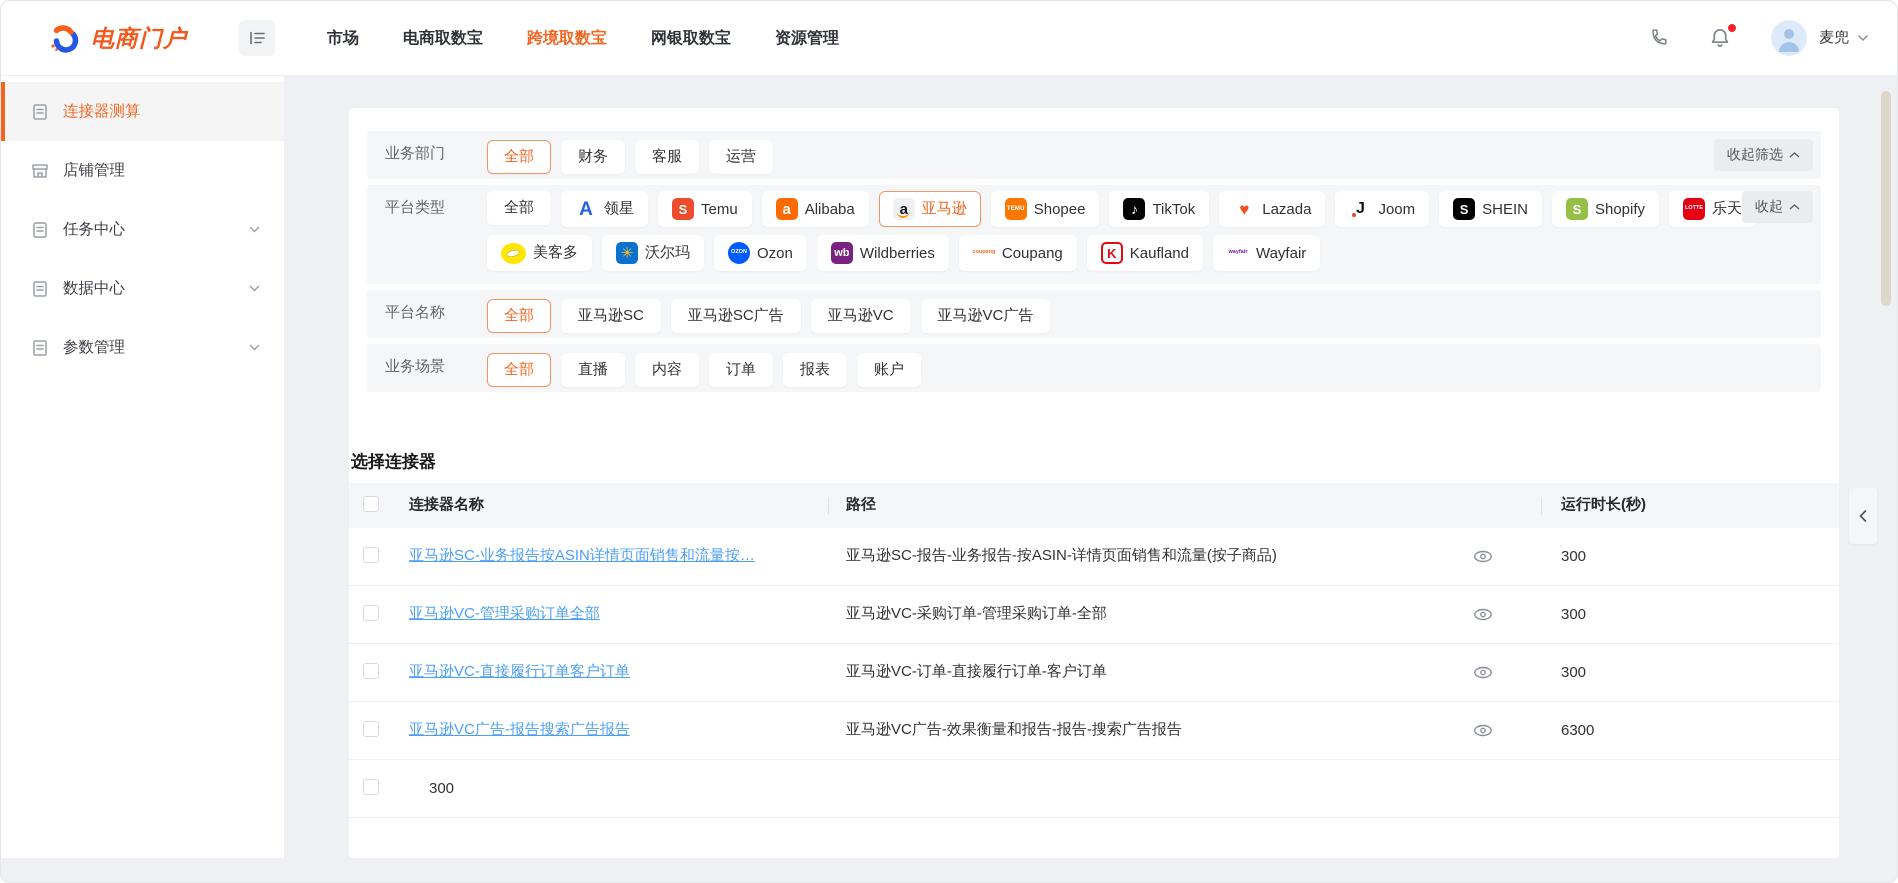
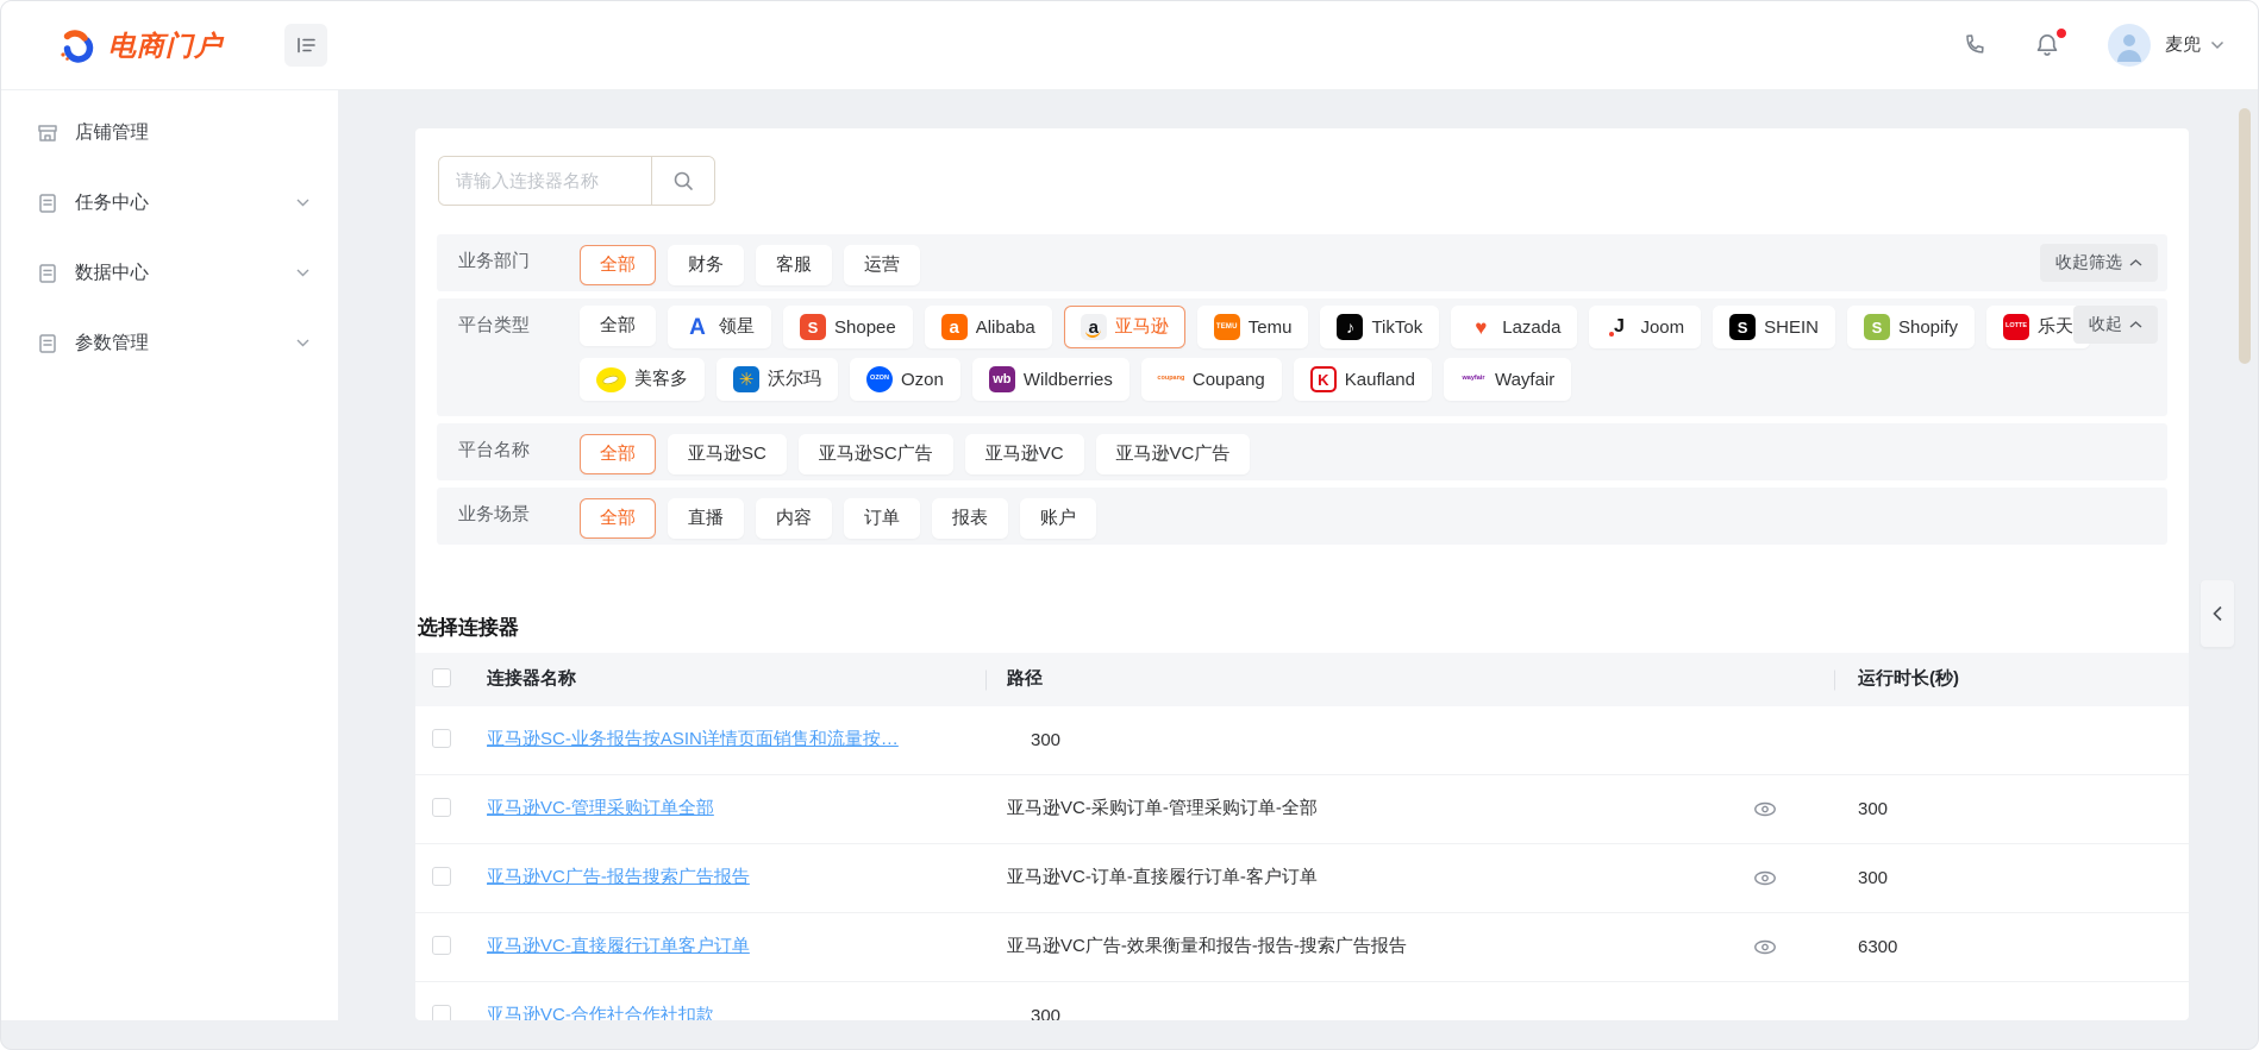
  电商门户
- 市场
- 电商取数宝
- 跨境取数宝
- 网银取数宝
- 资源管理
  麦兜
- 连接器测算
  店铺管理
  任务中心
  数据中心
  参数管理
+ 请输入连接器名称
  业务部门
  全部
  财务
  客服
  运营
  收起筛选
  平台类型
  全部
  领星
- Temu
+ Shopee
  Alibaba
  亚马逊
- Shopee
+ Temu
  TikTok
  Lazada
  Joom
  SHEIN
  Shopify
  乐天
  美客多
  沃尔玛
  Ozon
  Wildberries
  Coupang
  Kaufland
  Wayfair
  收起
  平台名称
  全部
  亚马逊SC
  亚马逊SC广告
  亚马逊VC
  亚马逊VC广告
  业务场景
  全部
  直播
  内容
  订单
  报表
  账户
  选择连接器
  连接器名称
  路径
  运行时长(秒)
  亚马逊SC-业务报告按ASIN详情页面销售和流量按…
- 亚马逊SC-报告-业务报告-按ASIN-详情页面销售和流量(按子商品)
  300
  亚马逊VC-管理采购订单全部
  亚马逊VC-采购订单-管理采购订单-全部
  300
- 亚马逊VC-直接履行订单客户订单
+ 亚马逊VC广告-报告搜索广告报告
  亚马逊VC-订单-直接履行订单-客户订单
  300
- 亚马逊VC广告-报告搜索广告报告
+ 亚马逊VC-直接履行订单客户订单
  亚马逊VC广告-效果衡量和报告-报告-搜索广告报告
  6300
+ 亚马逊VC-合作社合作社扣款
  300
